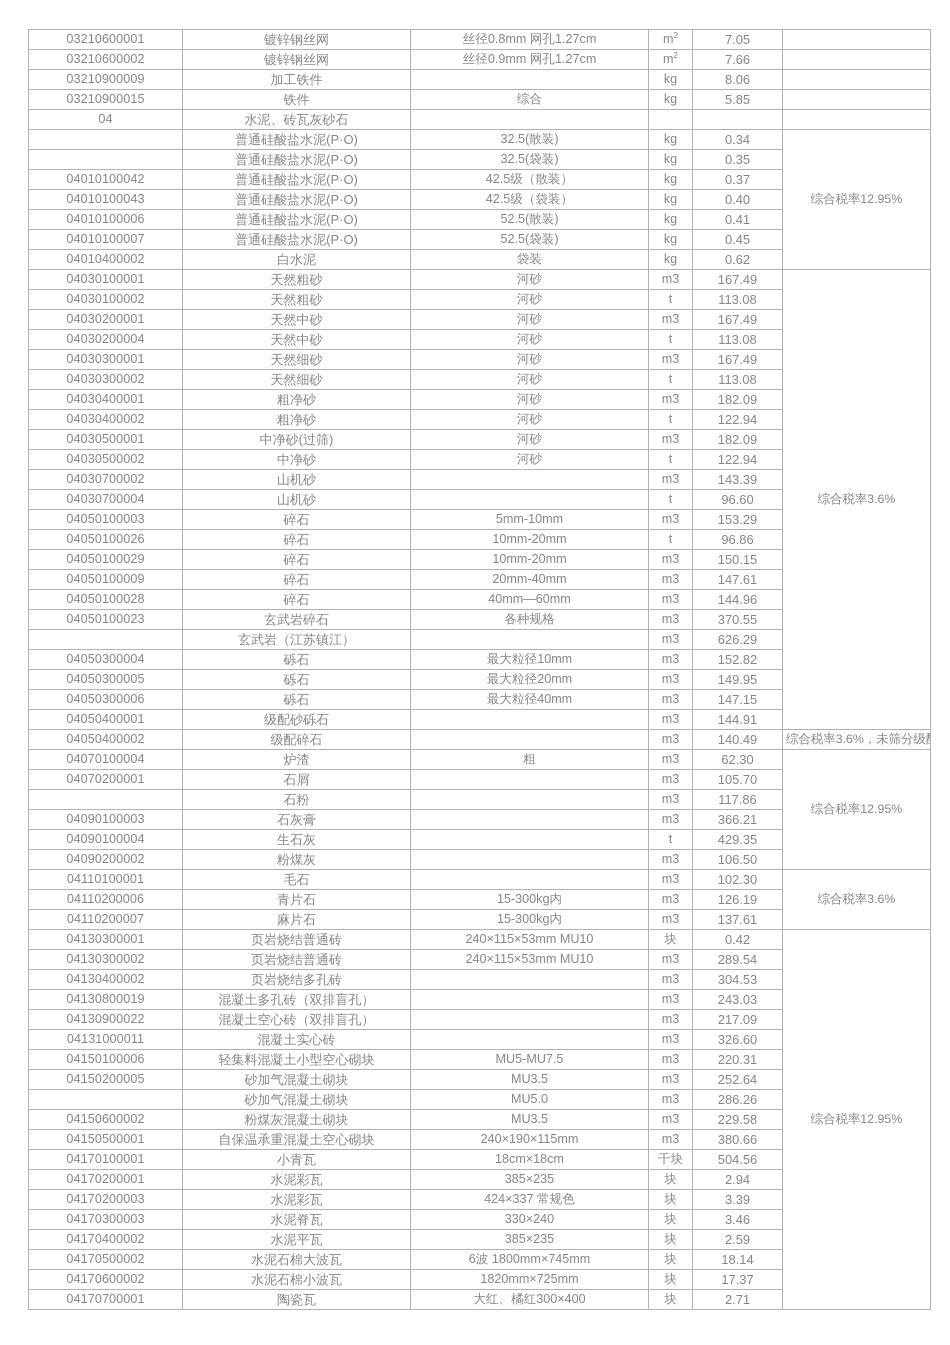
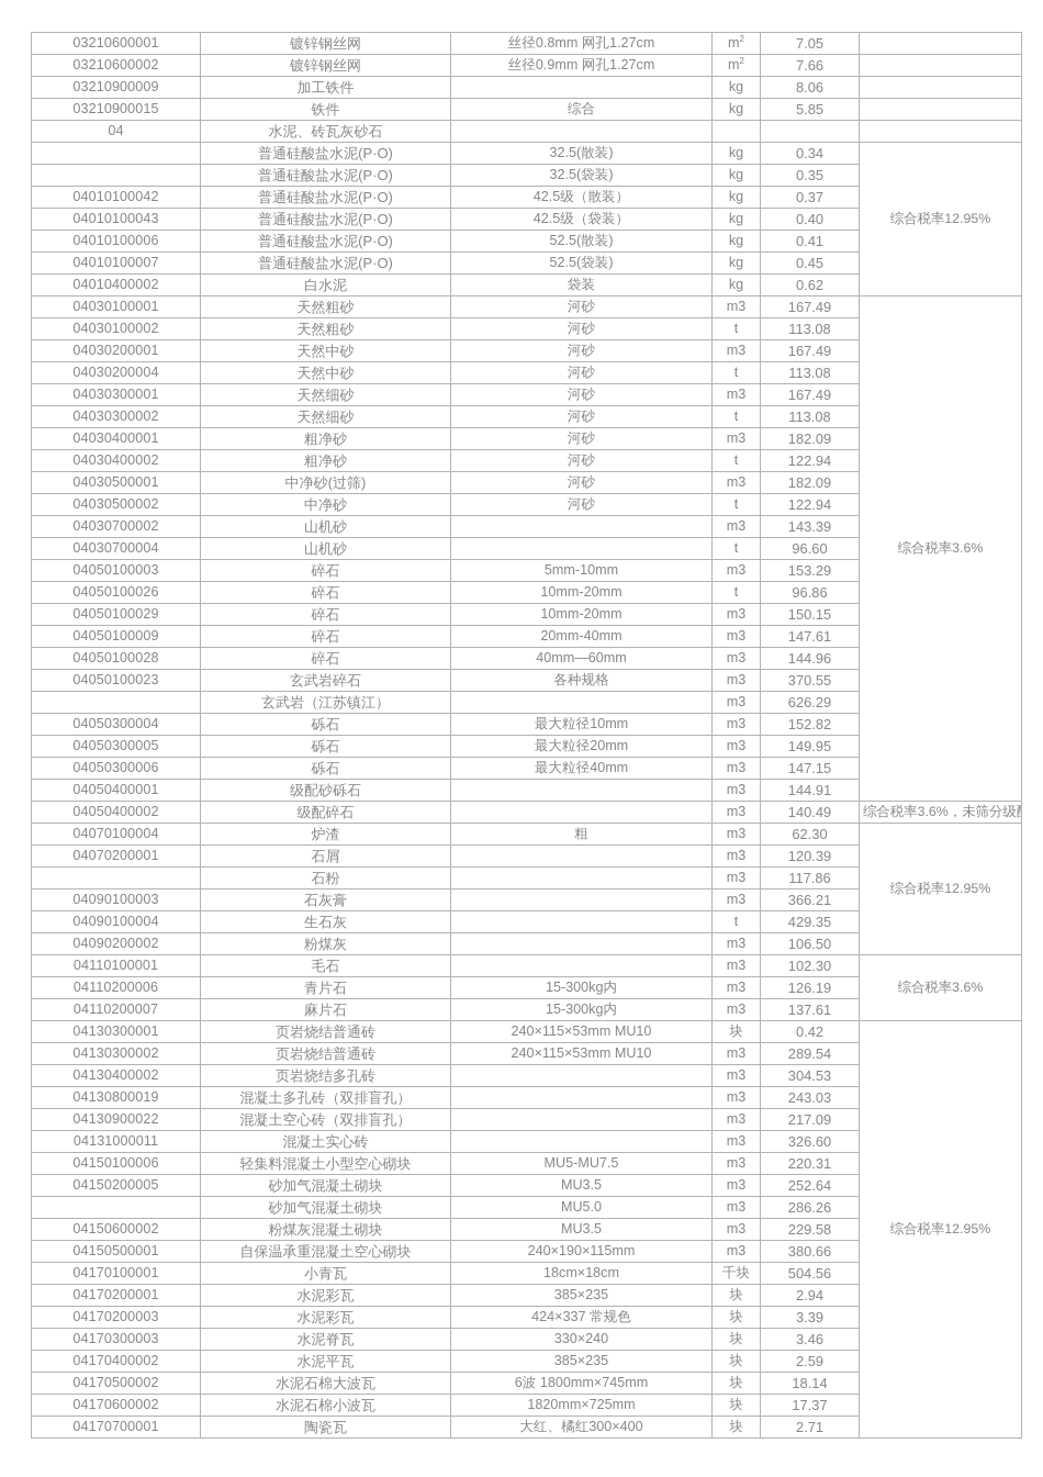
  03210600001	镀锌钢丝网	丝径0.8mm 网孔1.27cm	m2	7.05
  03210600002	镀锌钢丝网	丝径0.9mm 网孔1.27cm	m2	7.66
  03210900009	加工铁件		kg	8.06
  03210900015	铁件	综合	kg	5.85
  04	水泥、砖瓦灰砂石
  	普通硅酸盐水泥(P·O)	32.5(散装)	kg	0.34	综合税率12.95%
  	普通硅酸盐水泥(P·O)	32.5(袋装)	kg	0.35
  04010100042	普通硅酸盐水泥(P·O)	42.5级（散装）	kg	0.37
  04010100043	普通硅酸盐水泥(P·O)	42.5级（袋装）	kg	0.40
  04010100006	普通硅酸盐水泥(P·O)	52.5(散装)	kg	0.41
  04010100007	普通硅酸盐水泥(P·O)	52.5(袋装)	kg	0.45
  04010400002	白水泥	袋装	kg	0.62
  04030100001	天然粗砂	河砂	m3	167.49	综合税率3.6%
  04030100002	天然粗砂	河砂	t	113.08
  04030200001	天然中砂	河砂	m3	167.49
  04030200004	天然中砂	河砂	t	113.08
  04030300001	天然细砂	河砂	m3	167.49
  04030300002	天然细砂	河砂	t	113.08
  04030400001	粗净砂	河砂	m3	182.09
  04030400002	粗净砂	河砂	t	122.94
  04030500001	中净砂(过筛)	河砂	m3	182.09
  04030500002	中净砂	河砂	t	122.94
  04030700002	山机砂		m3	143.39
  04030700004	山机砂		t	96.60
  04050100003	碎石	5mm-10mm	m3	153.29
  04050100026	碎石	10mm-20mm	t	96.86
  04050100029	碎石	10mm-20mm	m3	150.15
  04050100009	碎石	20mm-40mm	m3	147.61
  04050100028	碎石	40mm—60mm	m3	144.96
  04050100023	玄武岩碎石	各种规格	m3	370.55
  	玄武岩（江苏镇江）		m3	626.29
  04050300004	砾石	最大粒径10mm	m3	152.82
  04050300005	砾石	最大粒径20mm	m3	149.95
  04050300006	砾石	最大粒径40mm	m3	147.15
  04050400001	级配砂砾石		m3	144.91
  04050400002	级配碎石		m3	140.49	综合税率3.6%，未筛分级
  04070100004	炉渣	粗	m3	62.30	综合税率12.95%
- 04070200001	石屑		m3	105.70
+ 04070200001	石屑		m3	120.39
  	石粉		m3	117.86
  04090100003	石灰膏		m3	366.21
  04090100004	生石灰		t	429.35
  04090200002	粉煤灰		m3	106.50
  04110100001	毛石		m3	102.30	综合税率3.6%
  04110200006	青片石	15-300kg内	m3	126.19
  04110200007	麻片石	15-300kg内	m3	137.61
  04130300001	页岩烧结普通砖	240×115×53mm MU10	块	0.42	综合税率12.95%
  04130300002	页岩烧结普通砖	240×115×53mm MU10	m3	289.54
  04130400002	页岩烧结多孔砖		m3	304.53
  04130800019	混凝土多孔砖（双排盲孔）		m3	243.03
  04130900022	混凝土空心砖（双排盲孔）		m3	217.09
  04131000011	混凝土实心砖		m3	326.60
  04150100006	轻集料混凝土小型空心砌块	MU5-MU7.5	m3	220.31
  04150200005	砂加气混凝土砌块	MU3.5	m3	252.64
  	砂加气混凝土砌块	MU5.0	m3	286.26
  04150600002	粉煤灰混凝土砌块	MU3.5	m3	229.58
  04150500001	自保温承重混凝土空心砌块	240×190×115mm	m3	380.66
  04170100001	小青瓦	18cm×18cm	千块	504.56
  04170200001	水泥彩瓦	385×235	块	2.94
  04170200003	水泥彩瓦	424×337 常规色	块	3.39
  04170300003	水泥脊瓦	330×240	块	3.46
  04170400002	水泥平瓦	385×235	块	2.59
  04170500002	水泥石棉大波瓦	6波 1800mm×745mm	块	18.14
  04170600002	水泥石棉小波瓦	1820mm×725mm	块	17.37
  04170700001	陶瓷瓦	大红、橘红300×400	块	2.71
